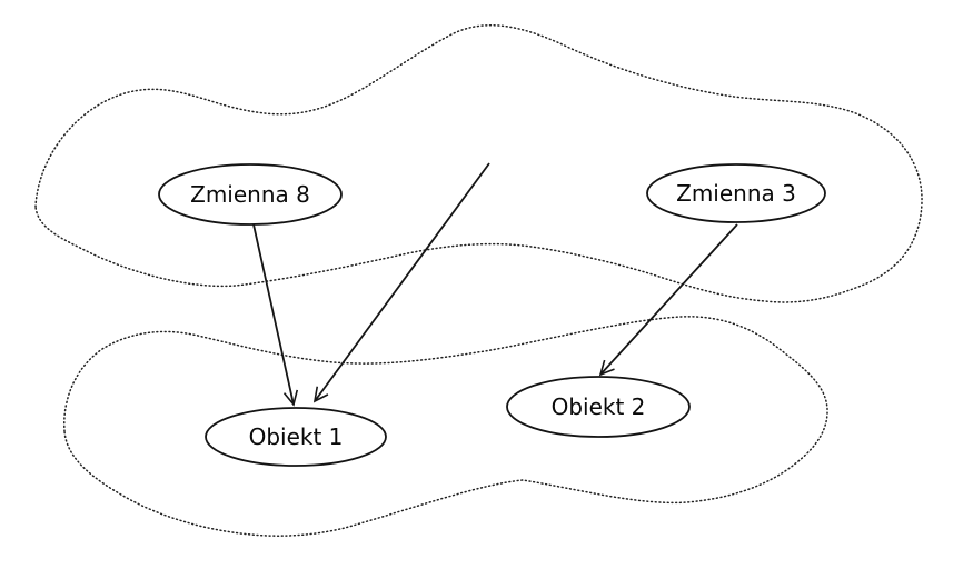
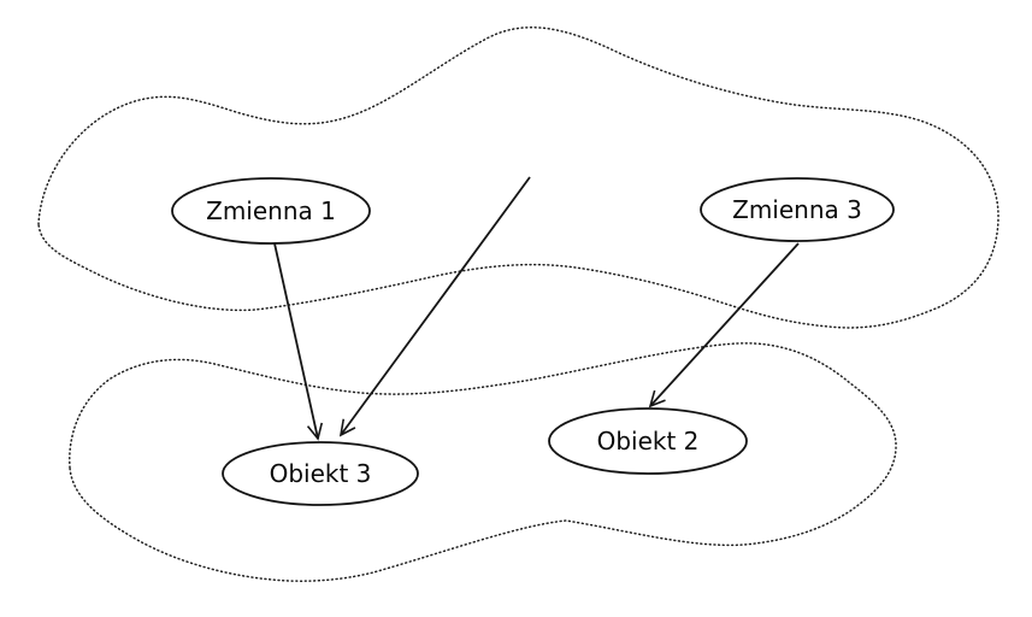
- Zmienna 8
+ Zmienna 1
  Zmienna 3
- Obiekt 1
+ Obiekt 3
  Obiekt 2
